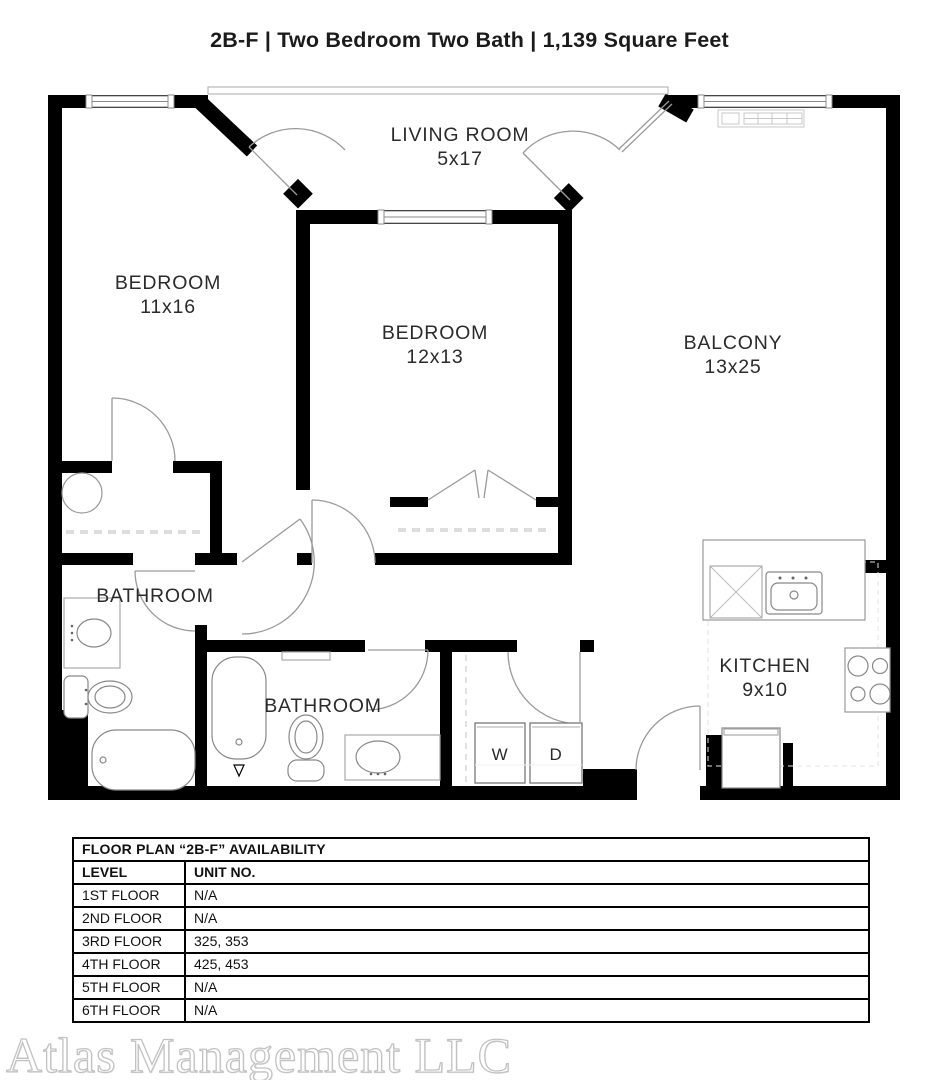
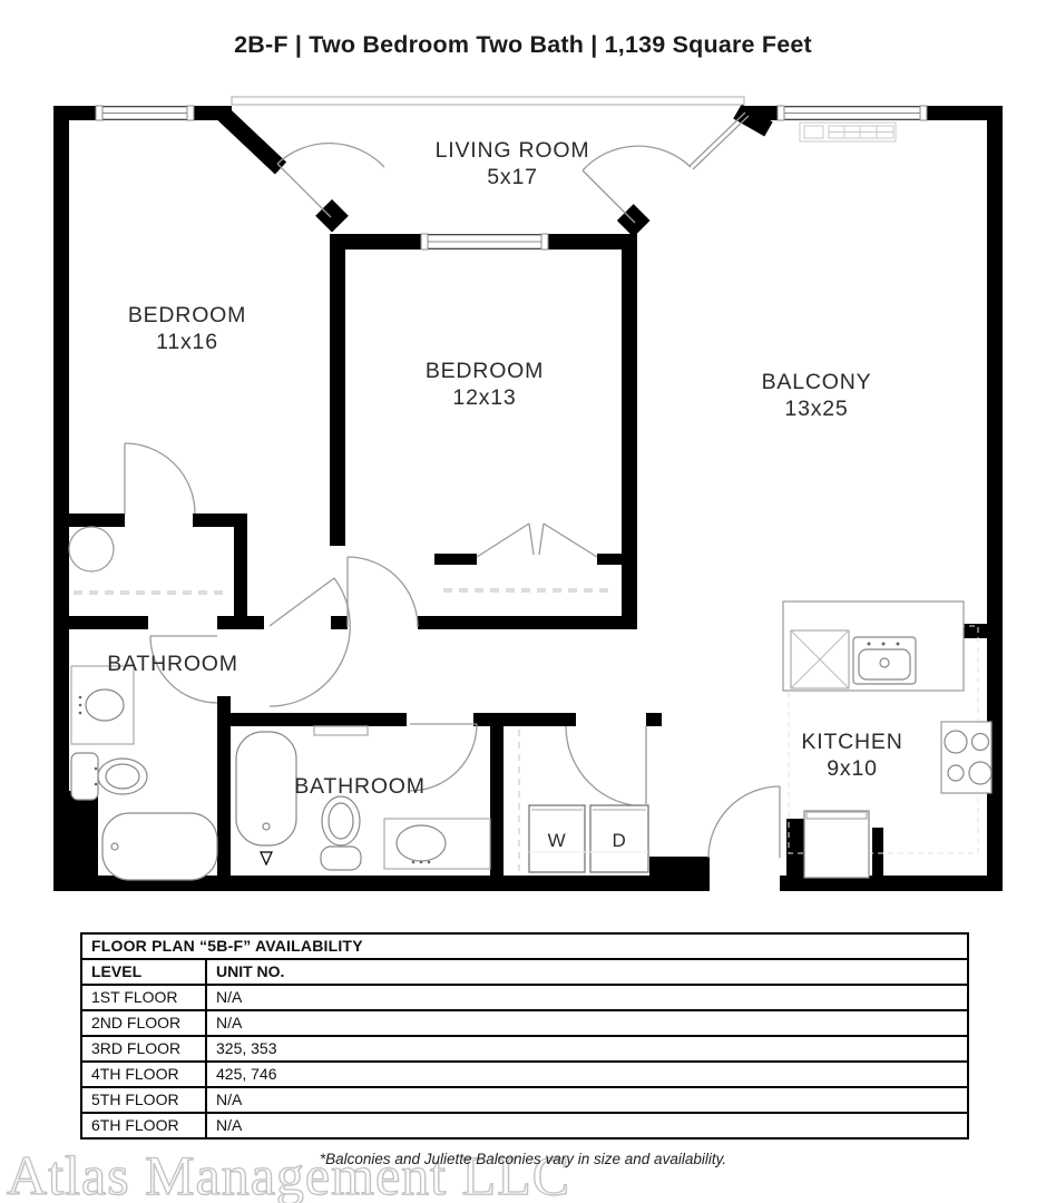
  2B-F | Two Bedroom Two Bath | 1,139 Square Feet
  W
  D
  LIVING ROOM
  5x17
  BEDROOM
  11x16
  BEDROOM
  12x13
  BALCONY
  13x25
  BATHROOM
  BATHROOM
  KITCHEN
  9x10
- FLOOR PLAN “2B-F” AVAILABILITY
+ FLOOR PLAN “5B-F” AVAILABILITY
  LEVEL
  UNIT NO.
  1ST FLOOR
  N/A
  2ND FLOOR
  N/A
  3RD FLOOR
  325, 353
  4TH FLOOR
- 425, 453
+ 425, 746
  5TH FLOOR
  N/A
  6TH FLOOR
  N/A
  Atlas Management LLC
+ *Balconies and Juliette Balconies vary in size and availability.
